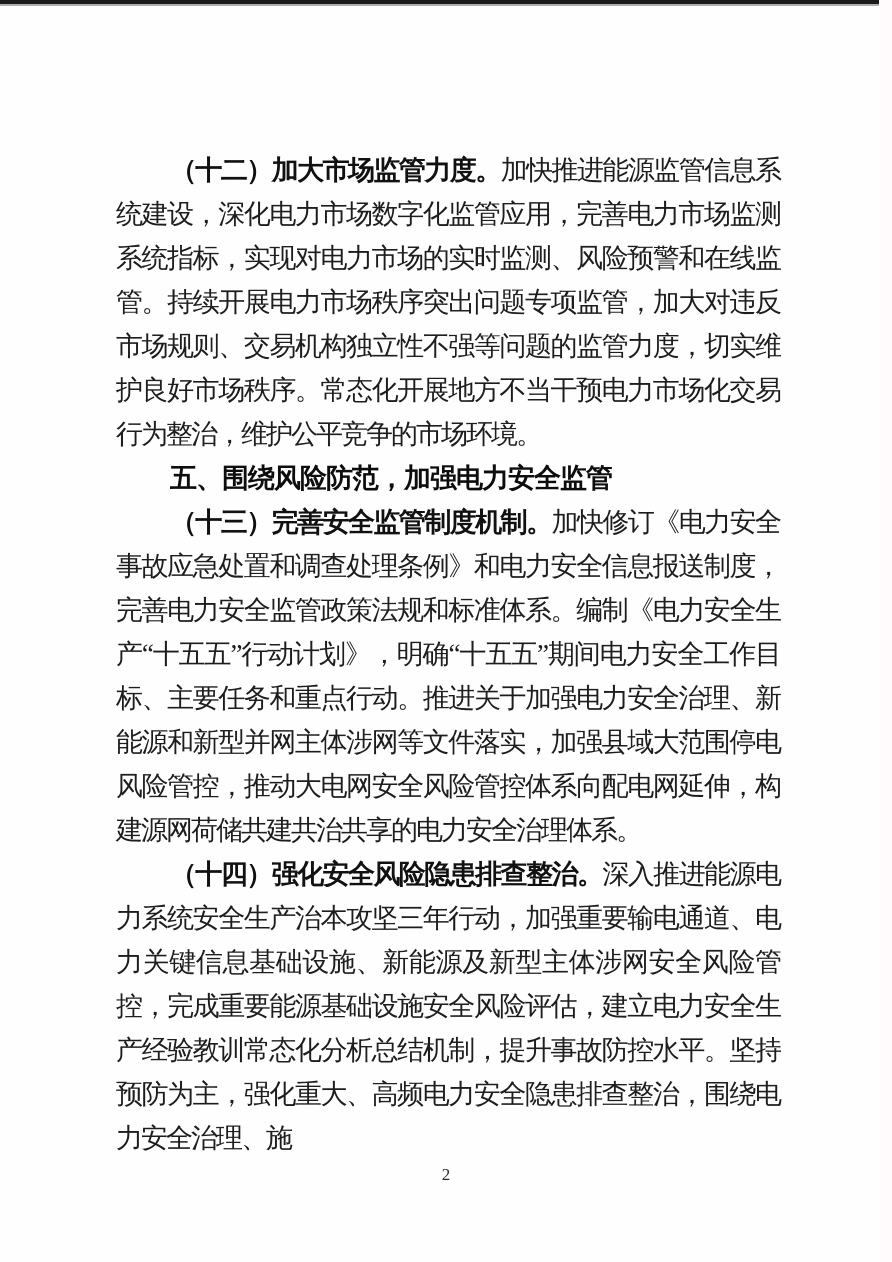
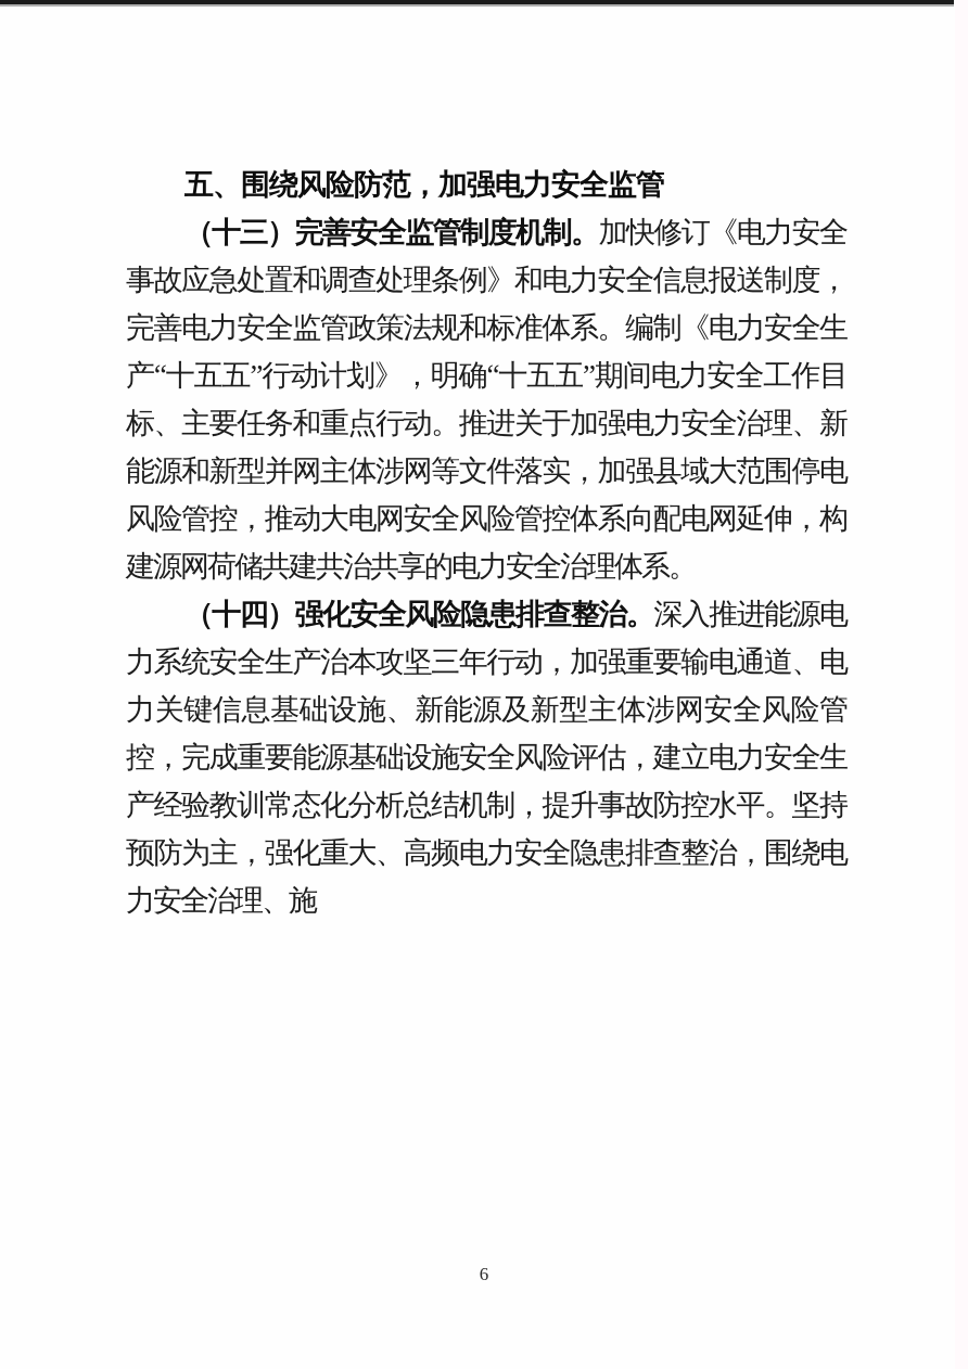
- （十二）加大市场监管力度。加快推进能源监管信息系统建设，深化电力市场数字化监管应用，完善电力市场监测系统指标，实现对电力市场的实时监测、风险预警和在线监管。持续开展电力市场秩序突出问题专项监管，加大对违反市场规则、交易机构独立性不强等问题的监管力度，切实维护良好市场秩序。常态化开展地方不当干预电力市场化交易行为整治，维护公平竞争的市场环境。
  五、围绕风险防范，加强电力安全监管
  （十三）完善安全监管制度机制。加快修订《电力安全事故应急处置和调查处理条例》和电力安全信息报送制度，完善电力安全监管政策法规和标准体系。编制《电力安全生产“十五五”行动计划》，明确“十五五”期间电力安全工作目标、主要任务和重点行动。推进关于加强电力安全治理、新能源和新型并网主体涉网等文件落实，加强县域大范围停电风险管控，推动大电网安全风险管控体系向配电网延伸，构建源网荷储共建共治共享的电力安全治理体系。
  （十四）强化安全风险隐患排查整治。深入推进能源电力系统安全生产治本攻坚三年行动，加强重要输电通道、电力关键信息基础设施、新能源及新型主体涉网安全风险管控，完成重要能源基础设施安全风险评估，建立电力安全生产经验教训常态化分析总结机制，提升事故防控水平。坚持预防为主，强化重大、高频电力安全隐患排查整治，围绕电力安全治理、施
- 2
+ 6
